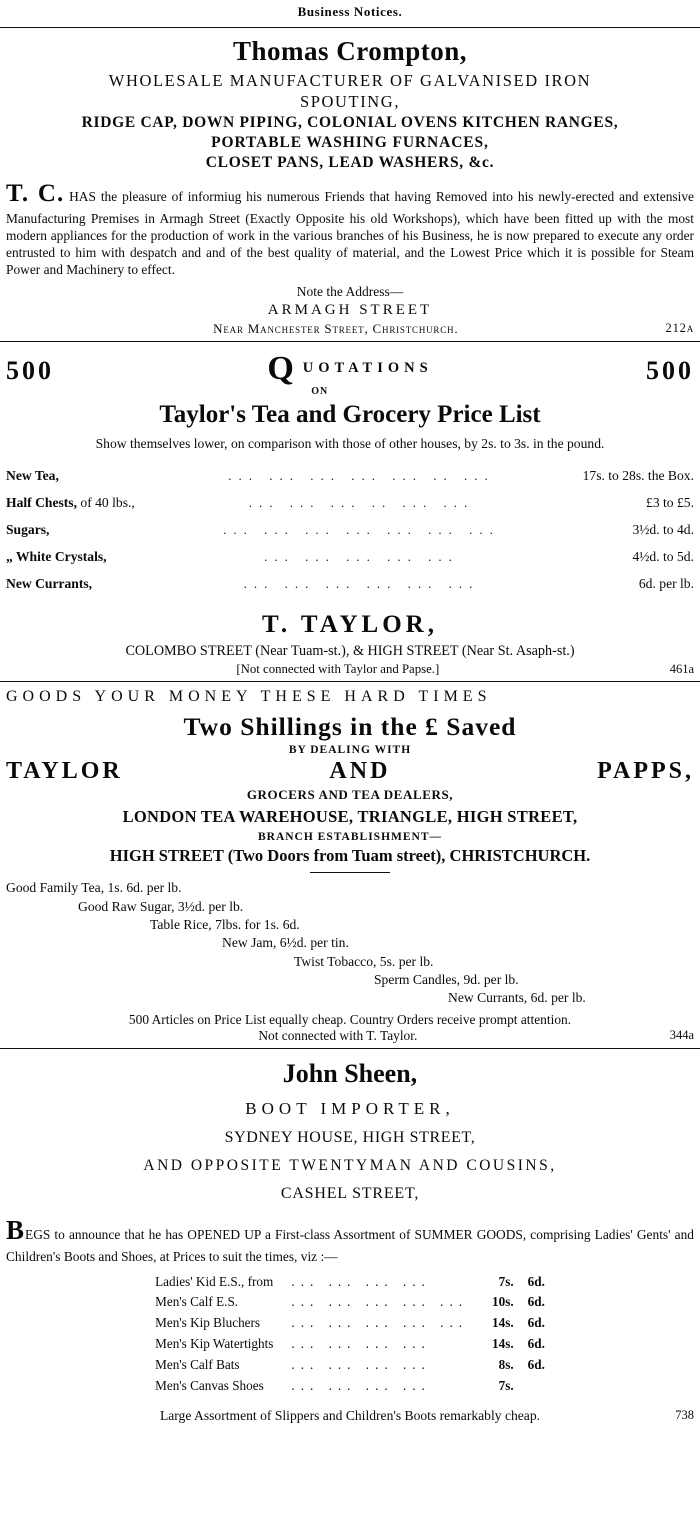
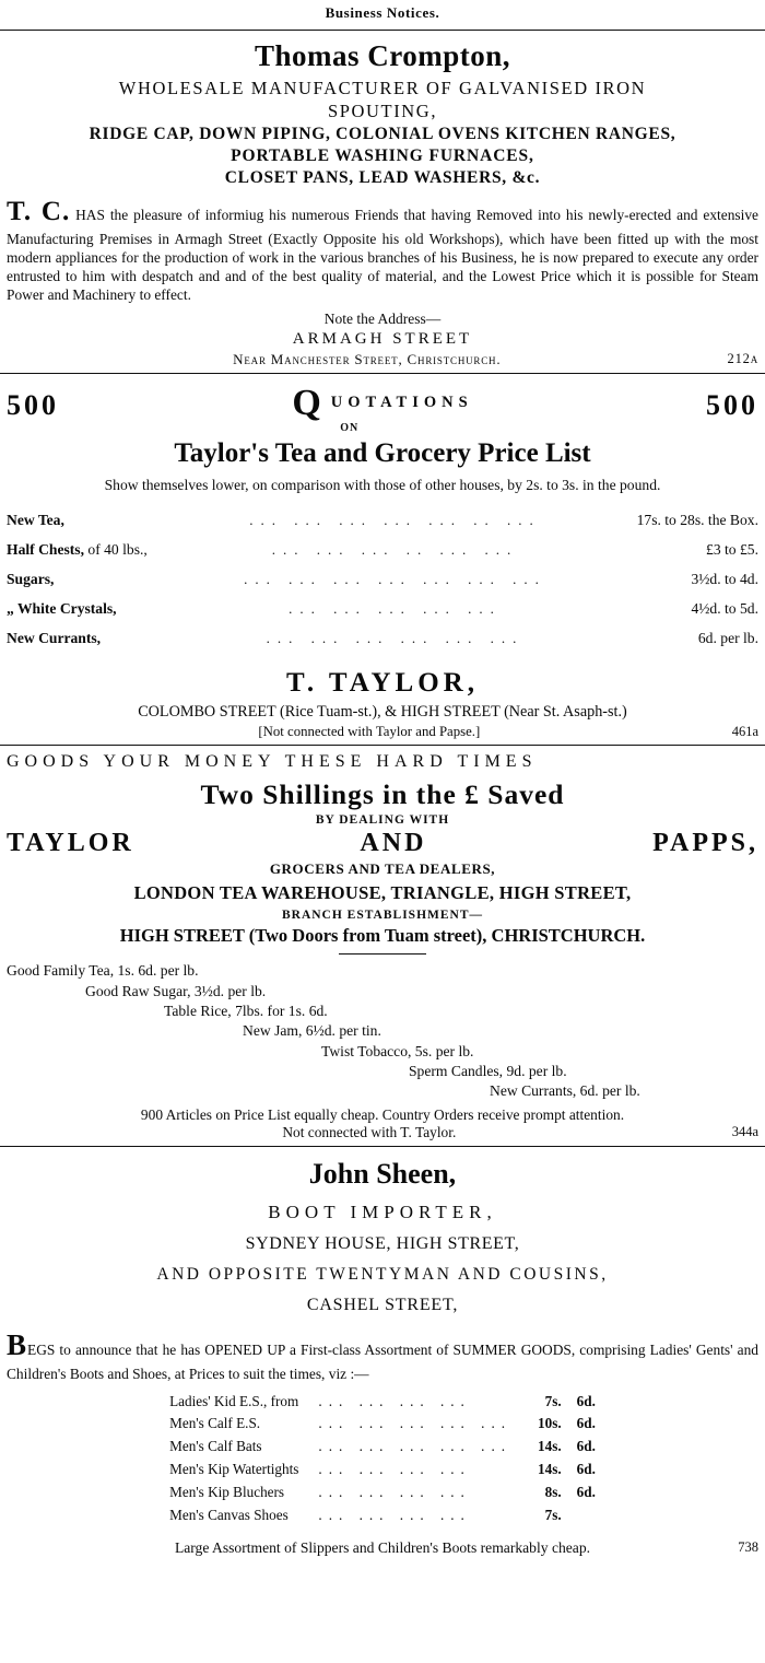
  Business Notices.
  Thomas Crompton,
  WHOLESALE MANUFACTURER OF GALVANISED IRON
  SPOUTING,
  RIDGE CAP, DOWN PIPING, COLONIAL OVENS KITCHEN RANGES,
  PORTABLE WASHING FURNACES,
  CLOSET PANS, LEAD WASHERS, &c.
  T. C. HAS the pleasure of informiug his numerous Friends that having Removed into his newly-erected and extensive Manufacturing Premises in Armagh Street (Exactly Opposite his old Workshops), which have been fitted up with the most modern appliances for the production of work in the various branches of his Business, he is now prepared to execute any order entrusted to him with despatch and and of the best quality of material, and the Lowest Price which it is possible for Steam Power and Machinery to effect.
  Note the Address—
  ARMAGH STREET
  Near Manchester Street, Christchurch.
  212a
  500
  Q
  UOTATIONS
  ON
  500
  Taylor's Tea and Grocery Price List
  Show themselves lower, on comparison with those of other houses, by 2s. to 3s. in the pound.
  New Tea,	... ... ... ... ... .. ...	17s. to 28s. the Box.
  Half Chests, of 40 lbs.,	... ... ... .. ... ...	£3 to £5.
  Sugars,	... ... ... ... ... ... ...	3½d. to 4d.
  „ White Crystals,	... ... ... ... ...	4½d. to 5d.
  New Currants,	... ... ... ... ... ...	6d. per lb.
  T. TAYLOR,
- COLOMBO STREET (Near Tuam-st.), & HIGH STREET (Near St. Asaph-st.)
+ COLOMBO STREET (Rice Tuam-st.), & HIGH STREET (Near St. Asaph-st.)
  [Not connected with Taylor and Papse.]
  461a
  GOODS YOUR MONEY THESE HARD TIMES
  Two Shillings in the £ Saved
  BY DEALING WITH
  TAYLOR
  AND
  PAPPS,
  GROCERS AND TEA DEALERS,
  LONDON TEA WAREHOUSE, TRIANGLE, HIGH STREET,
  BRANCH ESTABLISHMENT—
  HIGH STREET (Two Doors from Tuam street), CHRISTCHURCH.
  Good Family Tea, 1s. 6d. per lb.
  Good Raw Sugar, 3½d. per lb.
  Table Rice, 7lbs. for 1s. 6d.
  New Jam, 6½d. per tin.
  Twist Tobacco, 5s. per lb.
  Sperm Candles, 9d. per lb.
  New Currants, 6d. per lb.
- 500 Articles on Price List equally cheap. Country Orders receive prompt attention.
+ 900 Articles on Price List equally cheap. Country Orders receive prompt attention.
  Not connected with T. Taylor.
  344a
  John Sheen,
  BOOT IMPORTER,
  SYDNEY HOUSE, HIGH STREET,
  AND OPPOSITE TWENTYMAN AND COUSINS,
  CASHEL STREET,
  BEGS to announce that he has OPENED UP a First-class Assortment of SUMMER GOODS, comprising Ladies' Gents' and Children's Boots and Shoes, at Prices to suit the times, viz :—
  Ladies' Kid E.S., from	... ... ... ...	7s.	6d.
  Men's Calf E.S.	... ... ... ... ...	10s.	6d.
- Men's Kip Bluchers	... ... ... ... ...	14s.	6d.
+ Men's Calf Bats	... ... ... ... ...	14s.	6d.
  Men's Kip Watertights	... ... ... ...	14s.	6d.
- Men's Calf Bats	... ... ... ...	8s.	6d.
+ Men's Kip Bluchers	... ... ... ...	8s.	6d.
  Men's Canvas Shoes	... ... ... ...	7s.
  Large Assortment of Slippers and Children's Boots remarkably cheap.
  738
